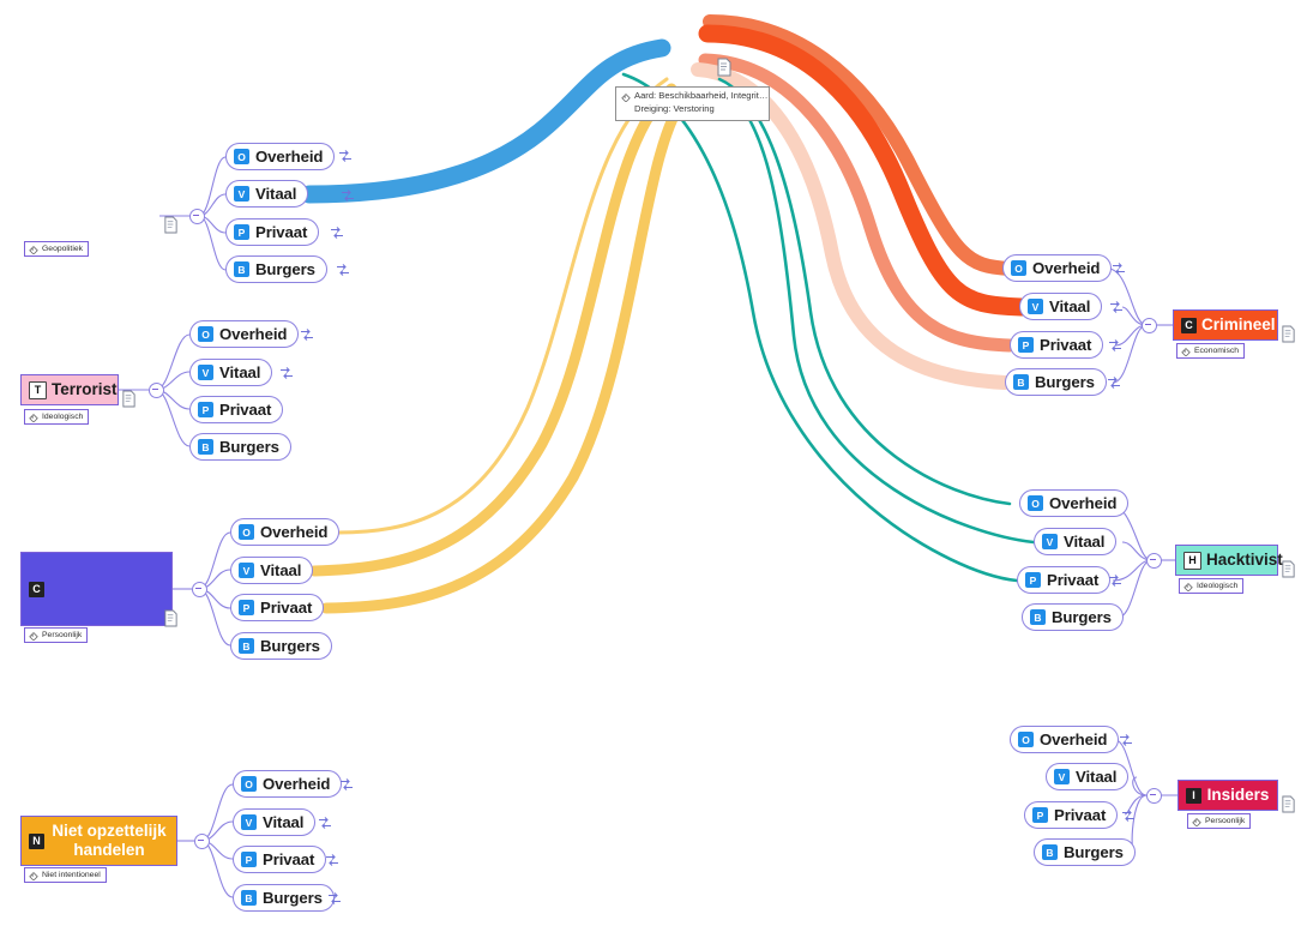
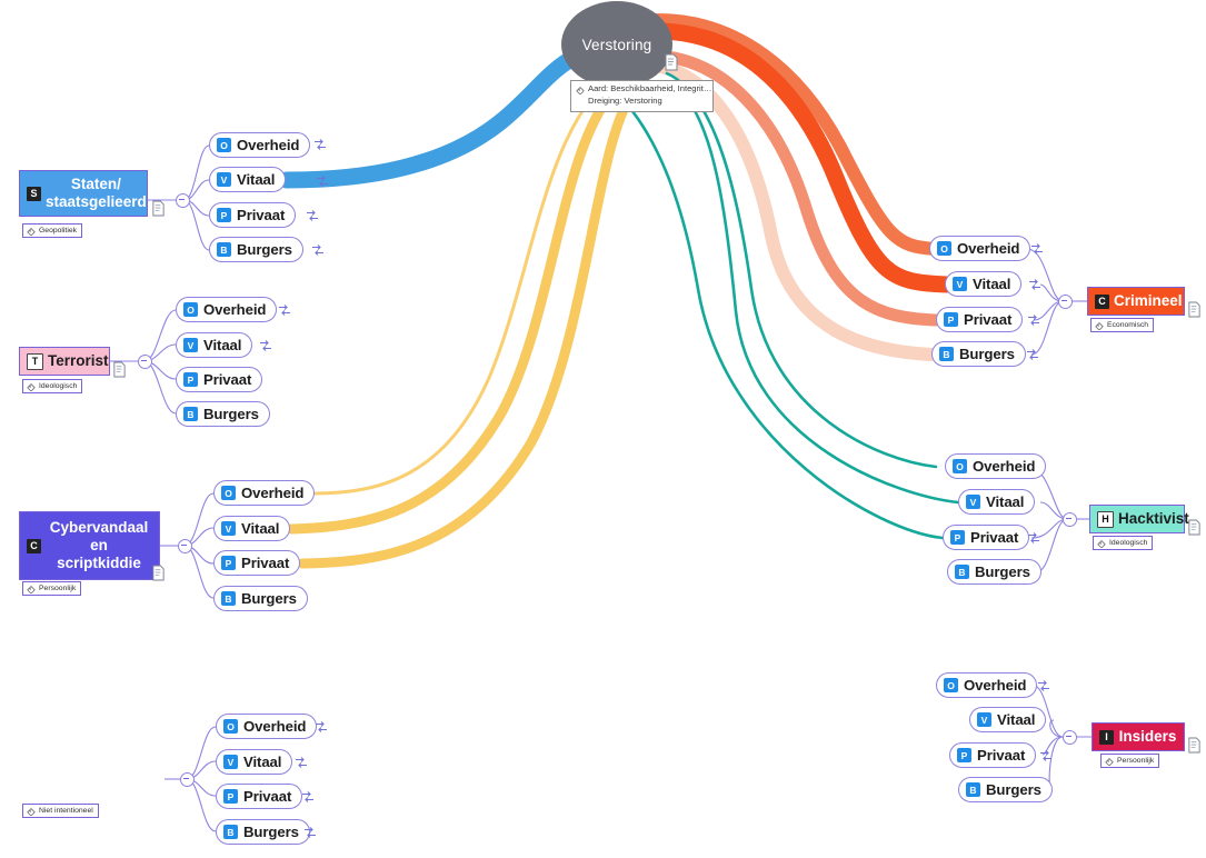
+ Verstoring
  Aard: Beschikbaarheid, Integrit…
  Dreiging: Verstoring
+ S
+ Staten/
+ staatsgelieerd
  O
  Overheid
  V
  Vitaal
  P
  Privaat
  B
  Burgers
  T
  Terrorist
  O
  Overheid
  V
  Vitaal
  P
  Privaat
  B
  Burgers
  C
+ Cybervandaal
+ en
+ scriptkiddie
  O
  Overheid
  V
  Vitaal
  P
  Privaat
  B
  Burgers
- N
- Niet opzettelijk
- handelen
  O
  Overheid
  V
  Vitaal
  P
  Privaat
  B
  Burgers
  C
  Crimineel
  O
  Overheid
  V
  Vitaal
  P
  Privaat
  B
  Burgers
  H
  Hacktivist
  O
  Overheid
  V
  Vitaal
  P
  Privaat
  B
  Burgers
  I
  Insiders
  O
  Overheid
  V
  Vitaal
  P
  Privaat
  B
  Burgers
